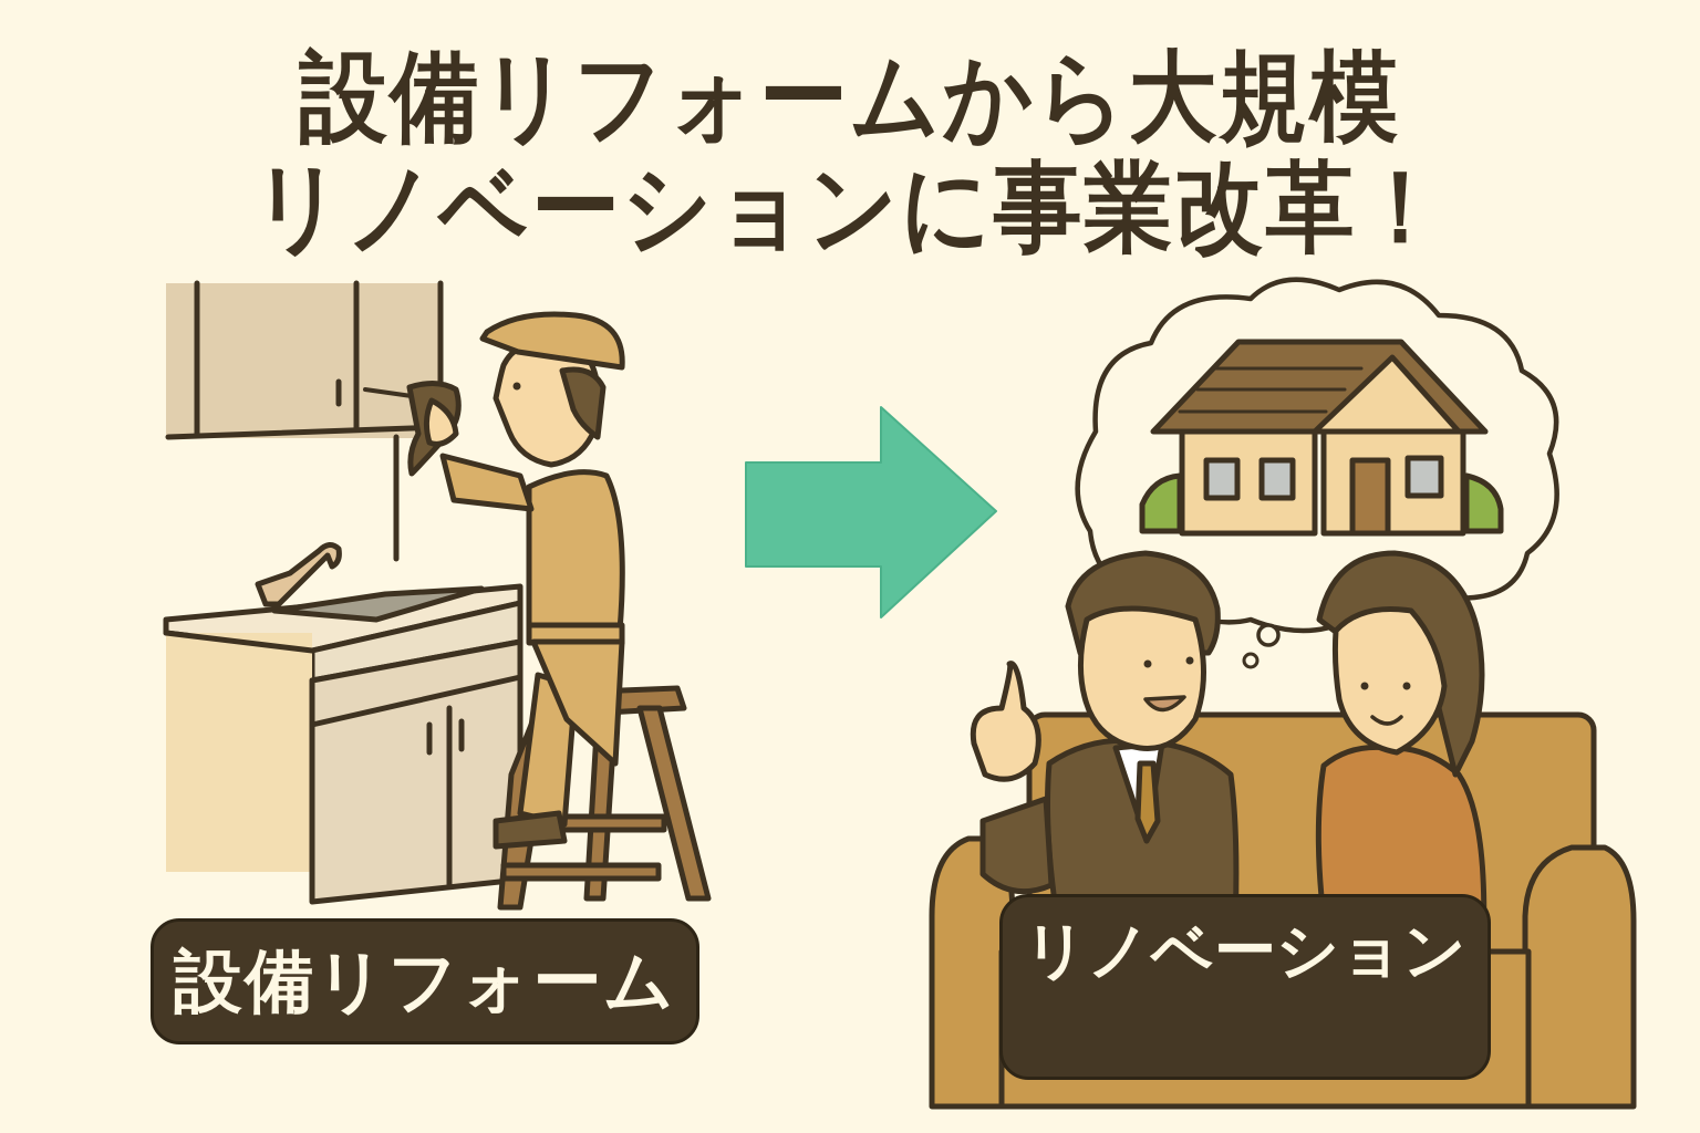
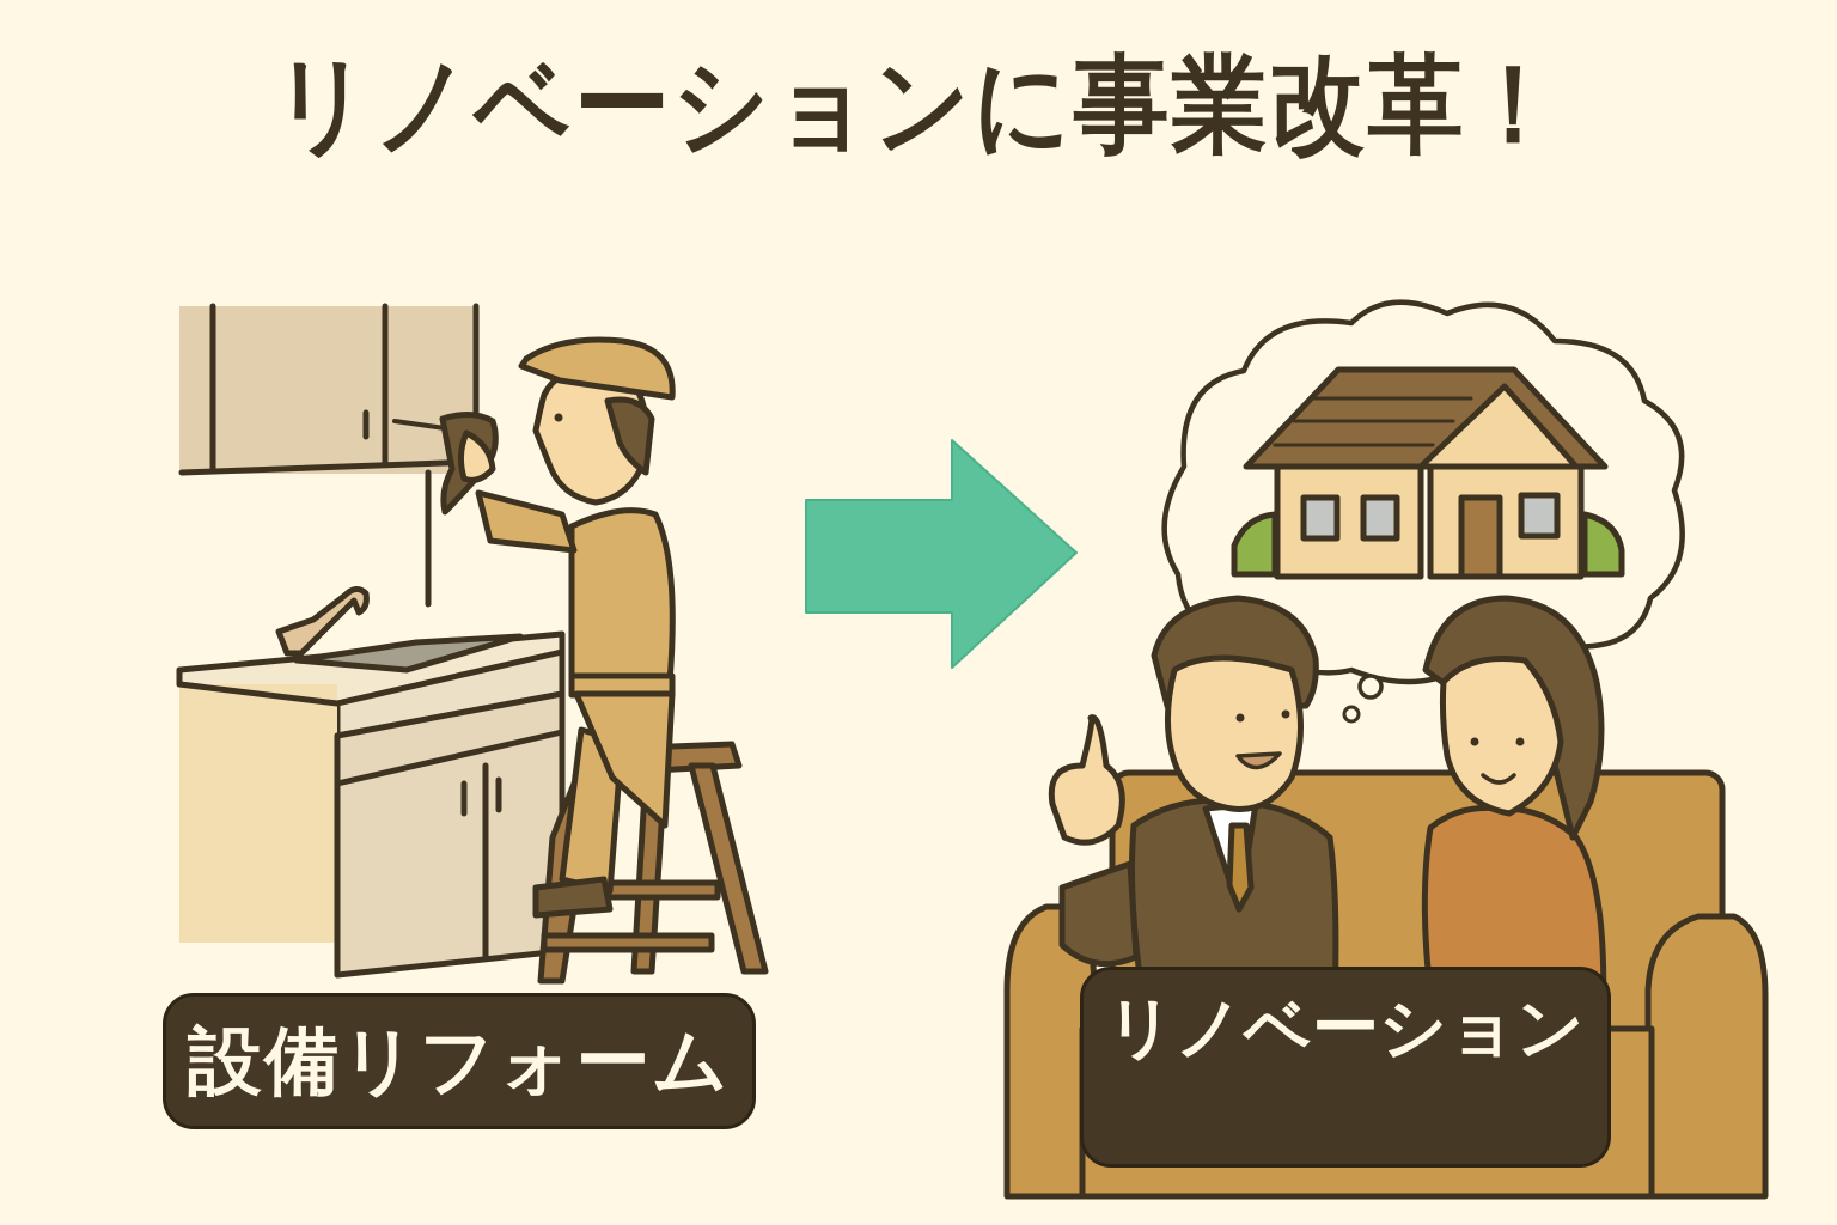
- 設備リフォームから大規模
  リノベーションに事業改革！
  設備リフォーム
  リノベーション
